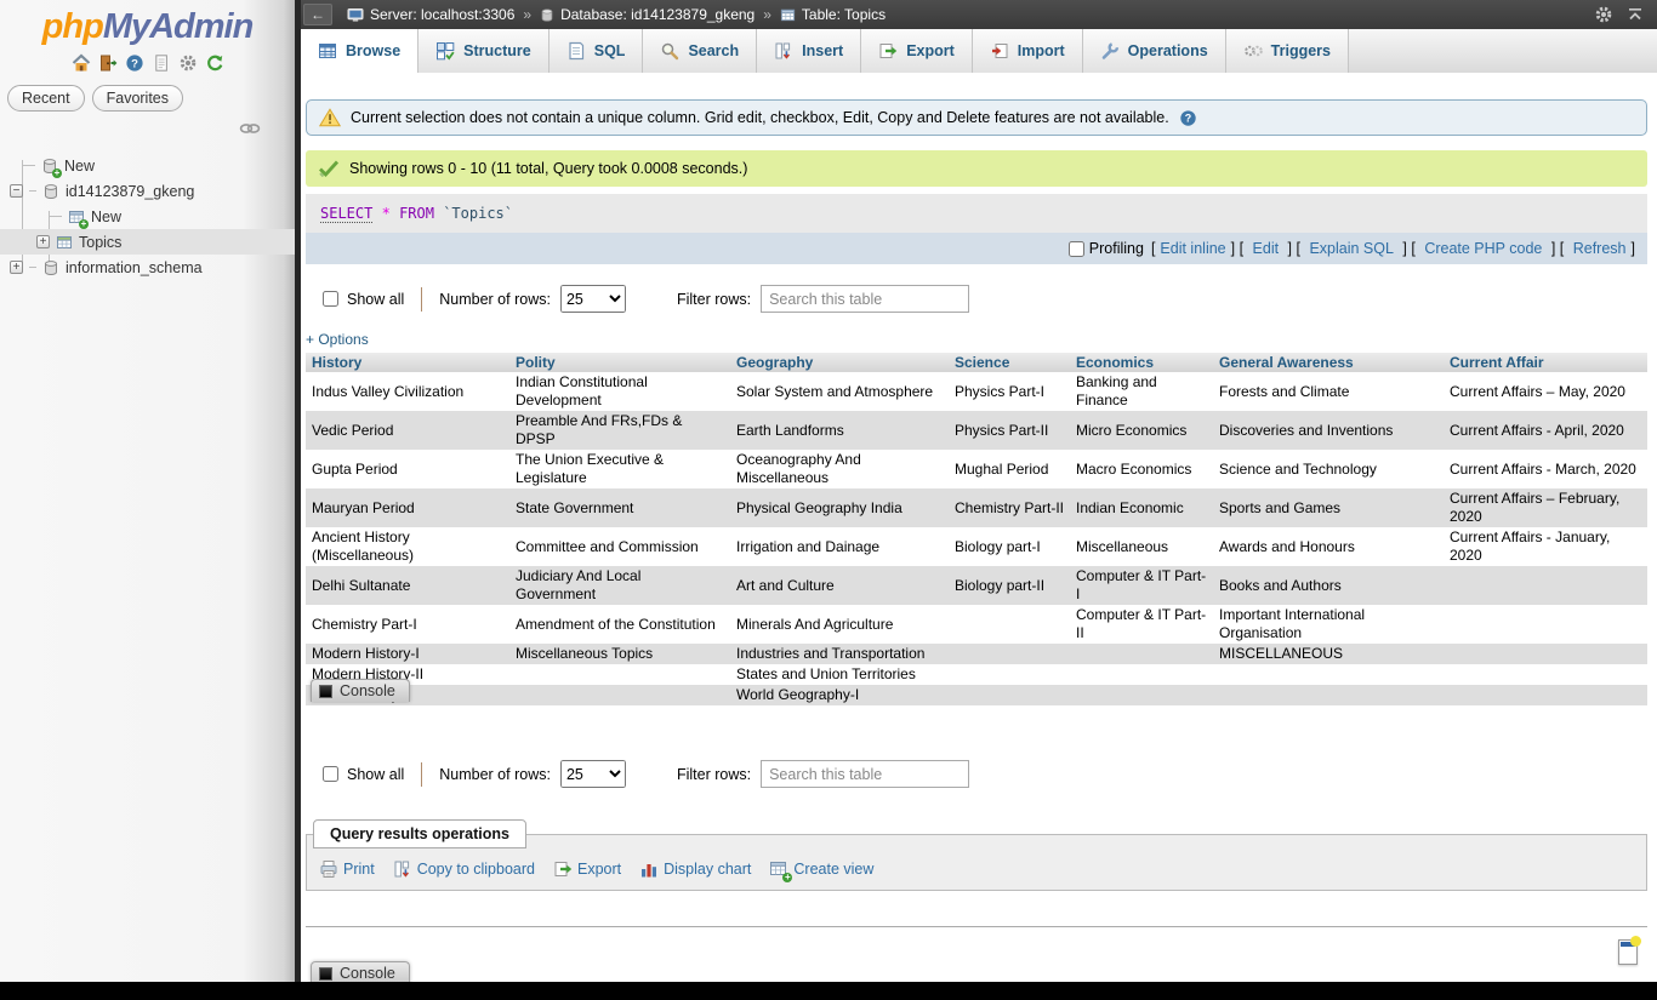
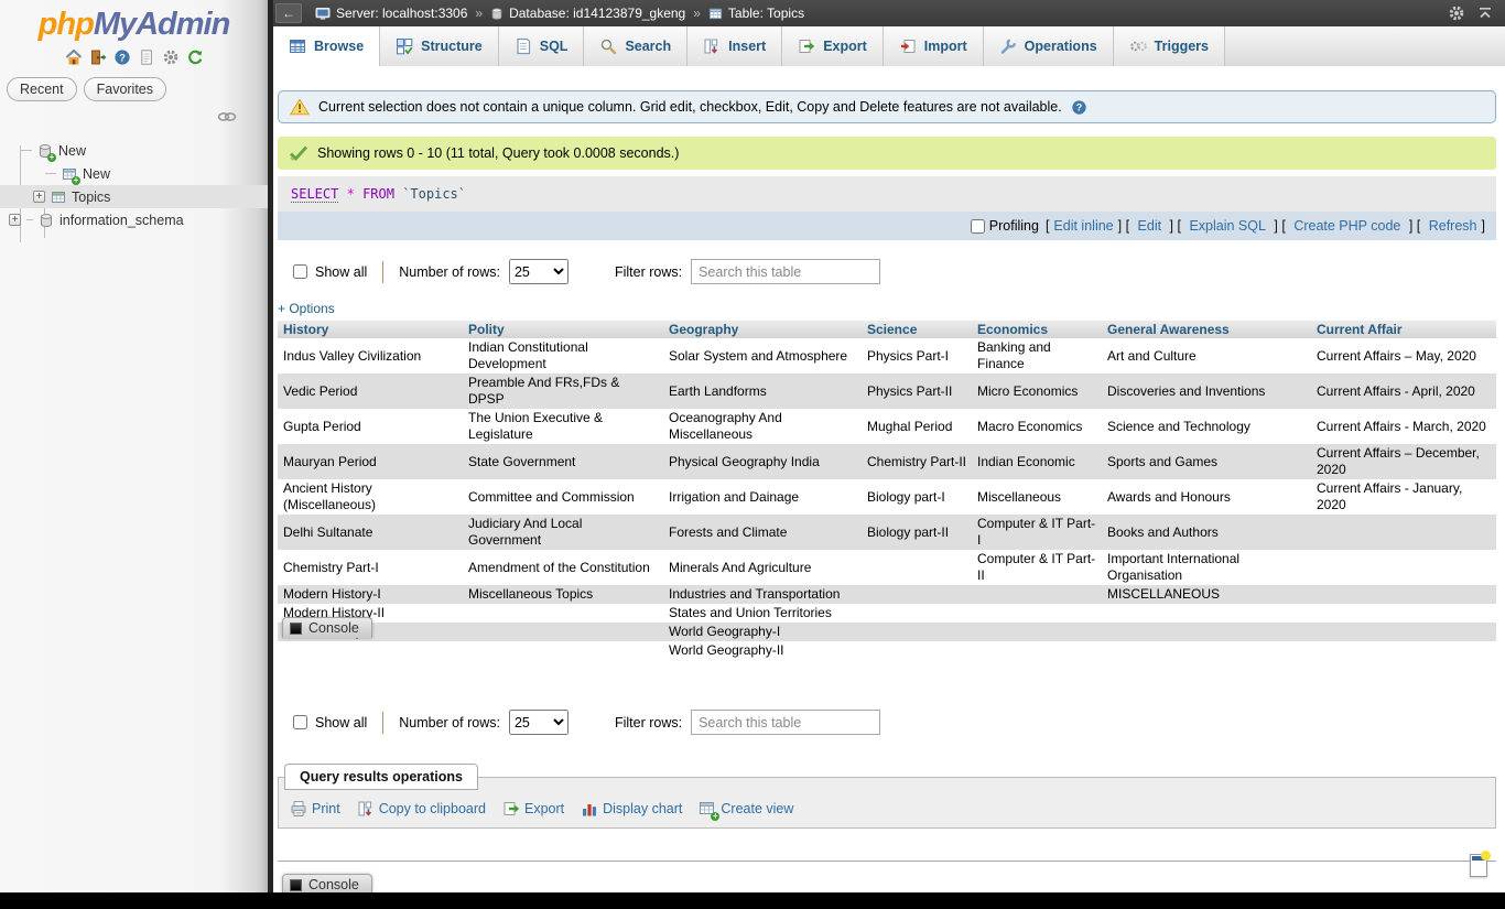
  phpMyAdmin
  ?
  Recent
  Favorites
  New
- id14123879_gkeng
  New
  Topics
  information_schema
  Server: localhost:3306
  »
  Database: id14123879_gkeng
  »
  Table: Topics
  Browse
  Structure
  SQL
  Search
  Insert
  Export
  Import
  Operations
  Triggers
  Current selection does not contain a unique column. Grid edit, checkbox, Edit, Copy and Delete features are not available.
  ?
  Showing rows 0 - 10 (11 total, Query took 0.0008 seconds.)
  SELECT * FROM `Topics`
  Profiling
  [
  Edit inline
  ] [
  Edit
  ] [
  Explain SQL
  ] [
  Create PHP code
  ] [
  Refresh
  ]
  Show all
  Number of rows:
  25
  Filter rows:
  Search this table
  + Options
  History	Polity	Geography	Science	Economics	General Awareness	Current Affair
- Indus Valley Civilization	Indian Constitutional Development	Solar System and Atmosphere	Physics Part-I	Banking and Finance	Forests and Climate	Current Affairs – May, 2020
+ Indus Valley Civilization	Indian Constitutional Development	Solar System and Atmosphere	Physics Part-I	Banking and Finance	Art and Culture	Current Affairs – May, 2020
  Vedic Period	Preamble And FRs,FDs & DPSP	Earth Landforms	Physics Part-II	Micro Economics	Discoveries and Inventions	Current Affairs - April, 2020
  Gupta Period	The Union Executive & Legislature	Oceanography And Miscellaneous	Mughal Period	Macro Economics	Science and Technology	Current Affairs - March, 2020
- Mauryan Period	State Government	Physical Geography India	Chemistry Part-II	Indian Economic	Sports and Games	Current Affairs – February, 2020
+ Mauryan Period	State Government	Physical Geography India	Chemistry Part-II	Indian Economic	Sports and Games	Current Affairs – December, 2020
  Ancient History (Miscellaneous)	Committee and Commission	Irrigation and Dainage	Biology part-I	Miscellaneous	Awards and Honours	Current Affairs - January, 2020
- Delhi Sultanate	Judiciary And Local Government	Art and Culture	Biology part-II	Computer & IT Part-I	Books and Authors
+ Delhi Sultanate	Judiciary And Local Government	Forests and Climate	Biology part-II	Computer & IT Part-I	Books and Authors
  Chemistry Part-I	Amendment of the Constitution	Minerals And Agriculture		Computer & IT Part-II	Important International Organisation
  Modern History-I	Miscellaneous Topics	Industries and Transportation			MISCELLANEOUS
  Modern History-II		States and Union Territories
+ 		World Geography-II
  Show all
  Number of rows:
  25
  Filter rows:
  Search this table
  Query results operations
  Print
  Copy to clipboard
  Export
  Display chart
  Create view
  Console
  Console
